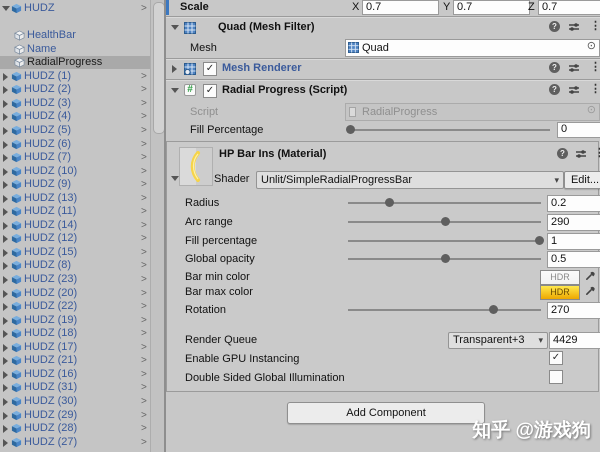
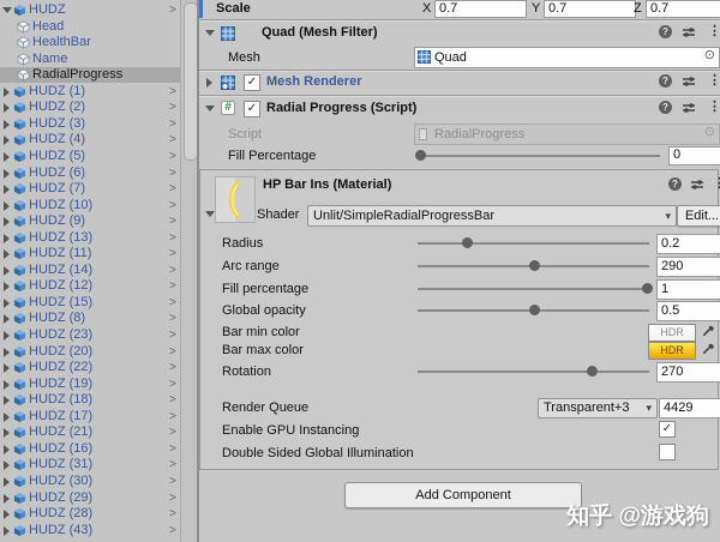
  HUDZ
  >
+ Head
  HealthBar
  Name
  RadialProgress
  HUDZ (1)
  >
  HUDZ (2)
  >
  HUDZ (3)
  >
  HUDZ (4)
  >
  HUDZ (5)
  >
  HUDZ (6)
  >
  HUDZ (7)
  >
  HUDZ (10)
  >
  HUDZ (9)
  >
  HUDZ (13)
  >
  HUDZ (11)
  >
  HUDZ (14)
  >
  HUDZ (12)
  >
  HUDZ (15)
  >
  HUDZ (8)
  >
  HUDZ (23)
  >
  HUDZ (20)
  >
  HUDZ (22)
  >
  HUDZ (19)
  >
  HUDZ (18)
  >
  HUDZ (17)
  >
  HUDZ (21)
  >
  HUDZ (16)
  >
  HUDZ (31)
  >
  HUDZ (30)
  >
  HUDZ (29)
  >
  HUDZ (28)
  >
- HUDZ (27)
+ HUDZ (43)
  >
  Scale
  X
  0.7
  Y
  0.7
  Z
  0.7
  Quad (Mesh Filter)
  ?
  ⋮
  Mesh
  Quad
  ⊙
  ✓
  Mesh Renderer
  ?
  ⋮
  #
  ✓
  Radial Progress (Script)
  ?
  ⋮
  Script
  RadialProgress
  ⊙
  Fill Percentage
  0
  HP Bar Ins (Material)
  ?
  Shader
  Unlit/SimpleRadialProgressBar
  ▾
  Edit...
  Radius
  0.2
  Arc range
  290
  Fill percentage
  1
  Global opacity
  0.5
  Bar min color
  HDR
  Bar max color
  HDR
  Rotation
  270
  Render Queue
  Transparent+3
  ▾
  4429
  Enable GPU Instancing
  ✓
  Double Sided Global Illumination
  Add Component
  知乎 @游戏狗
